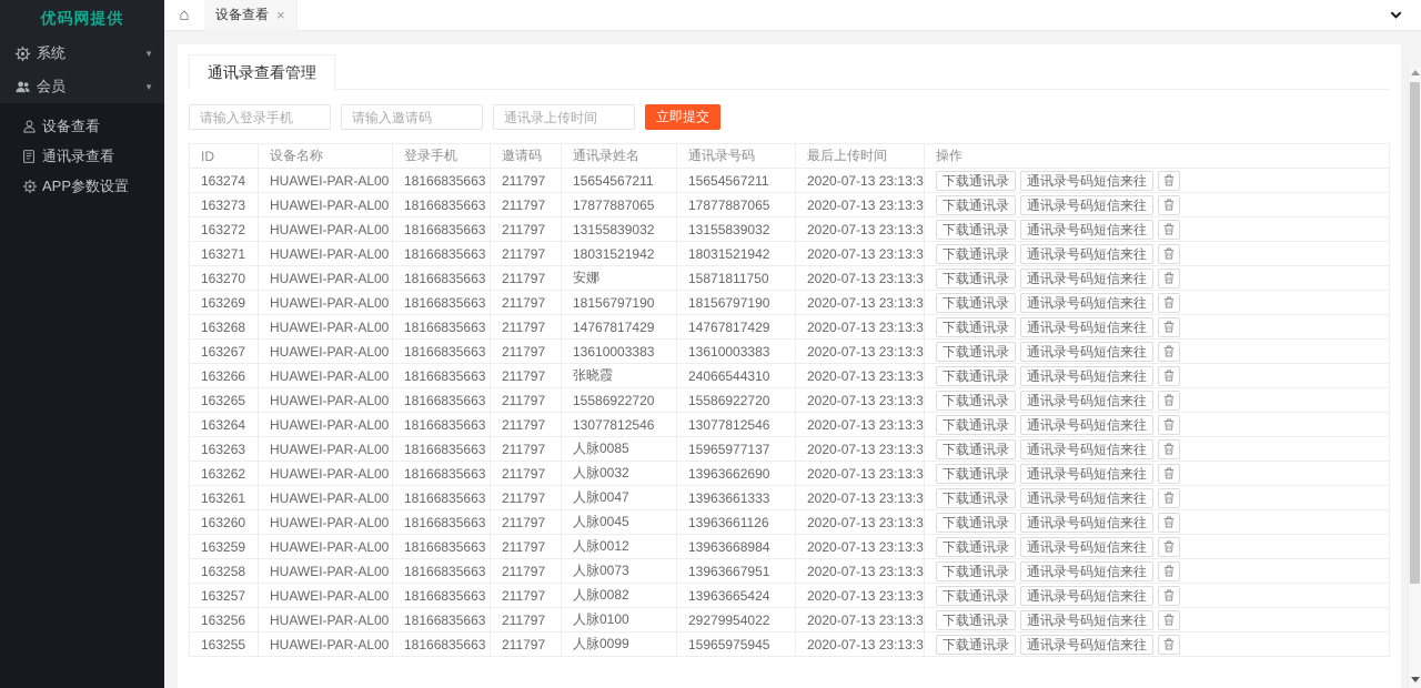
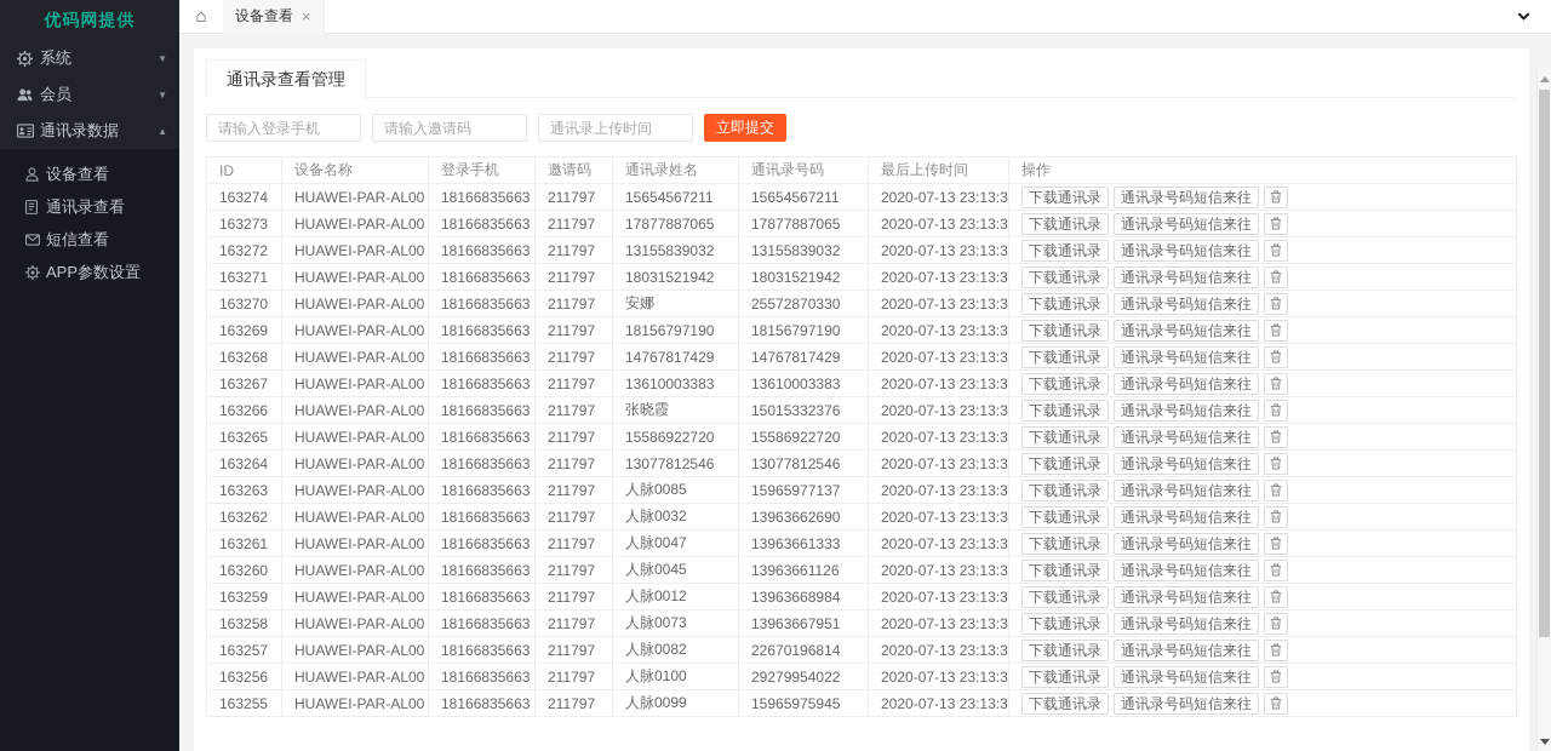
  优码网提供
  系统
  ▼
  会员
  ▼
+ 通讯录数据
+ ▲
  设备查看
  通讯录查看
+ 短信查看
  APP参数设置
  ⌂
  设备查看
  ×
  通讯录查看管理
  请输入登录手机
  请输入邀请码
  通讯录上传时间
  立即提交
  ID	设备名称	登录手机	邀请码	通讯录姓名	通讯录号码	最后上传时间	操作
  163274	HUAWEI-PAR-AL00	18166835663	211797	15654567211	15654567211	2020-07-13 23:13:3	下载通讯录 通讯录号码短信来往
  163273	HUAWEI-PAR-AL00	18166835663	211797	17877887065	17877887065	2020-07-13 23:13:3	下载通讯录 通讯录号码短信来往
  163272	HUAWEI-PAR-AL00	18166835663	211797	13155839032	13155839032	2020-07-13 23:13:3	下载通讯录 通讯录号码短信来往
  163271	HUAWEI-PAR-AL00	18166835663	211797	18031521942	18031521942	2020-07-13 23:13:3	下载通讯录 通讯录号码短信来往
- 163270	HUAWEI-PAR-AL00	18166835663	211797	安娜	15871811750	2020-07-13 23:13:3	下载通讯录 通讯录号码短信来往
+ 163270	HUAWEI-PAR-AL00	18166835663	211797	安娜	25572870330	2020-07-13 23:13:3	下载通讯录 通讯录号码短信来往
  163269	HUAWEI-PAR-AL00	18166835663	211797	18156797190	18156797190	2020-07-13 23:13:3	下载通讯录 通讯录号码短信来往
  163268	HUAWEI-PAR-AL00	18166835663	211797	14767817429	14767817429	2020-07-13 23:13:3	下载通讯录 通讯录号码短信来往
  163267	HUAWEI-PAR-AL00	18166835663	211797	13610003383	13610003383	2020-07-13 23:13:3	下载通讯录 通讯录号码短信来往
- 163266	HUAWEI-PAR-AL00	18166835663	211797	张晓霞	24066544310	2020-07-13 23:13:3	下载通讯录 通讯录号码短信来往
+ 163266	HUAWEI-PAR-AL00	18166835663	211797	张晓霞	15015332376	2020-07-13 23:13:3	下载通讯录 通讯录号码短信来往
  163265	HUAWEI-PAR-AL00	18166835663	211797	15586922720	15586922720	2020-07-13 23:13:3	下载通讯录 通讯录号码短信来往
  163264	HUAWEI-PAR-AL00	18166835663	211797	13077812546	13077812546	2020-07-13 23:13:3	下载通讯录 通讯录号码短信来往
  163263	HUAWEI-PAR-AL00	18166835663	211797	人脉0085	15965977137	2020-07-13 23:13:3	下载通讯录 通讯录号码短信来往
  163262	HUAWEI-PAR-AL00	18166835663	211797	人脉0032	13963662690	2020-07-13 23:13:3	下载通讯录 通讯录号码短信来往
  163261	HUAWEI-PAR-AL00	18166835663	211797	人脉0047	13963661333	2020-07-13 23:13:3	下载通讯录 通讯录号码短信来往
  163260	HUAWEI-PAR-AL00	18166835663	211797	人脉0045	13963661126	2020-07-13 23:13:3	下载通讯录 通讯录号码短信来往
  163259	HUAWEI-PAR-AL00	18166835663	211797	人脉0012	13963668984	2020-07-13 23:13:3	下载通讯录 通讯录号码短信来往
  163258	HUAWEI-PAR-AL00	18166835663	211797	人脉0073	13963667951	2020-07-13 23:13:3	下载通讯录 通讯录号码短信来往
- 163257	HUAWEI-PAR-AL00	18166835663	211797	人脉0082	13963665424	2020-07-13 23:13:3	下载通讯录 通讯录号码短信来往
+ 163257	HUAWEI-PAR-AL00	18166835663	211797	人脉0082	22670196814	2020-07-13 23:13:3	下载通讯录 通讯录号码短信来往
  163256	HUAWEI-PAR-AL00	18166835663	211797	人脉0100	29279954022	2020-07-13 23:13:3	下载通讯录 通讯录号码短信来往
  163255	HUAWEI-PAR-AL00	18166835663	211797	人脉0099	15965975945	2020-07-13 23:13:3	下载通讯录 通讯录号码短信来往
